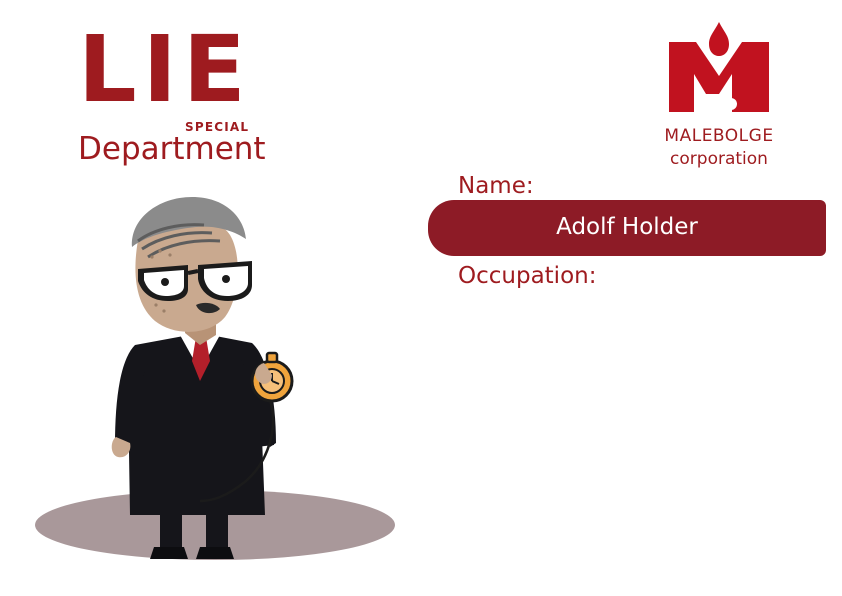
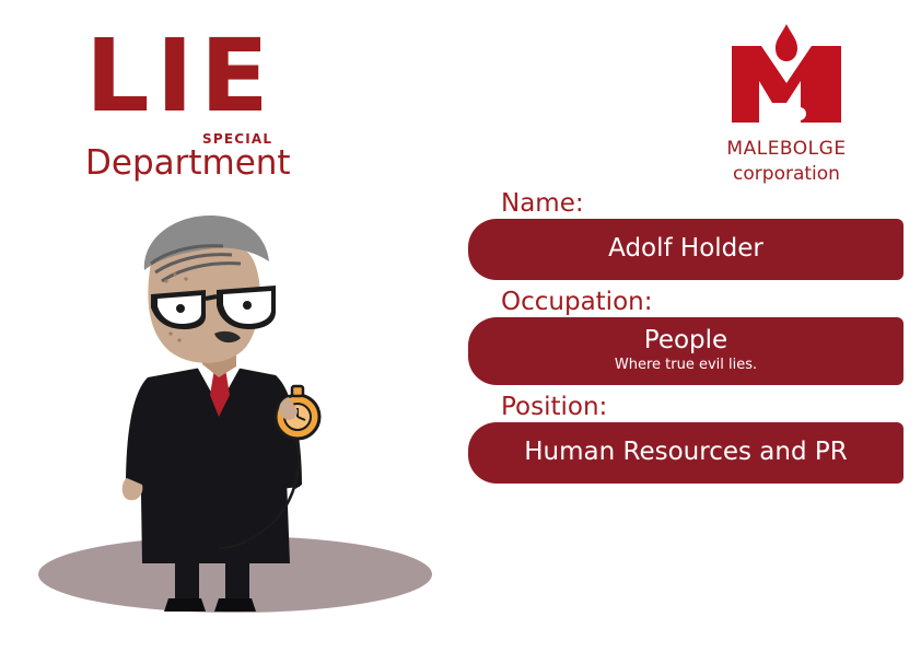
  LIE
  SPECIAL
  Department
  MALEBOLGE
  corporation
  Name:
  Adolf Holder
  Occupation:
+ People
+ Where true evil lies.
+ Position:
+ Human Resources and PR
